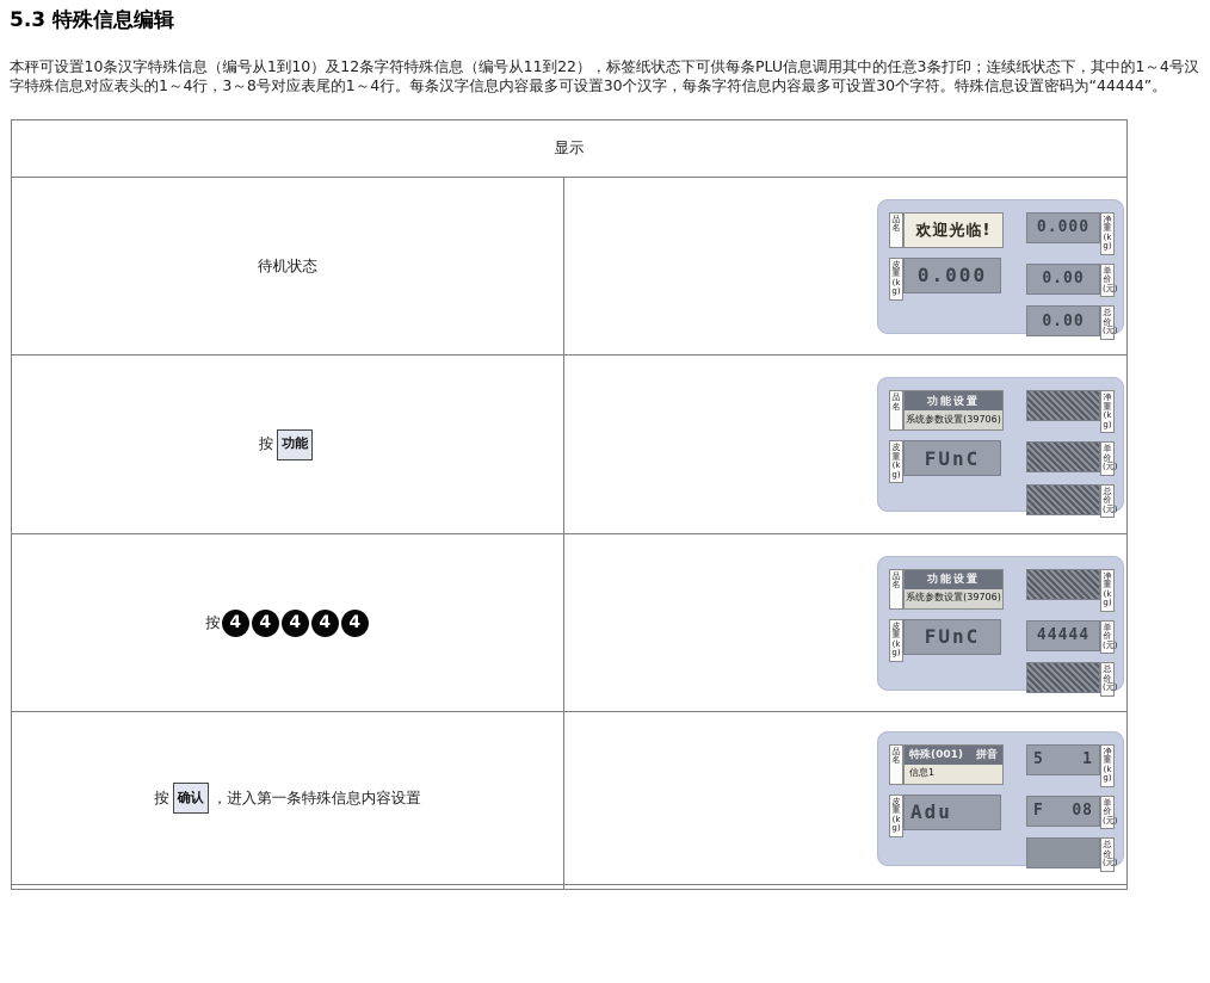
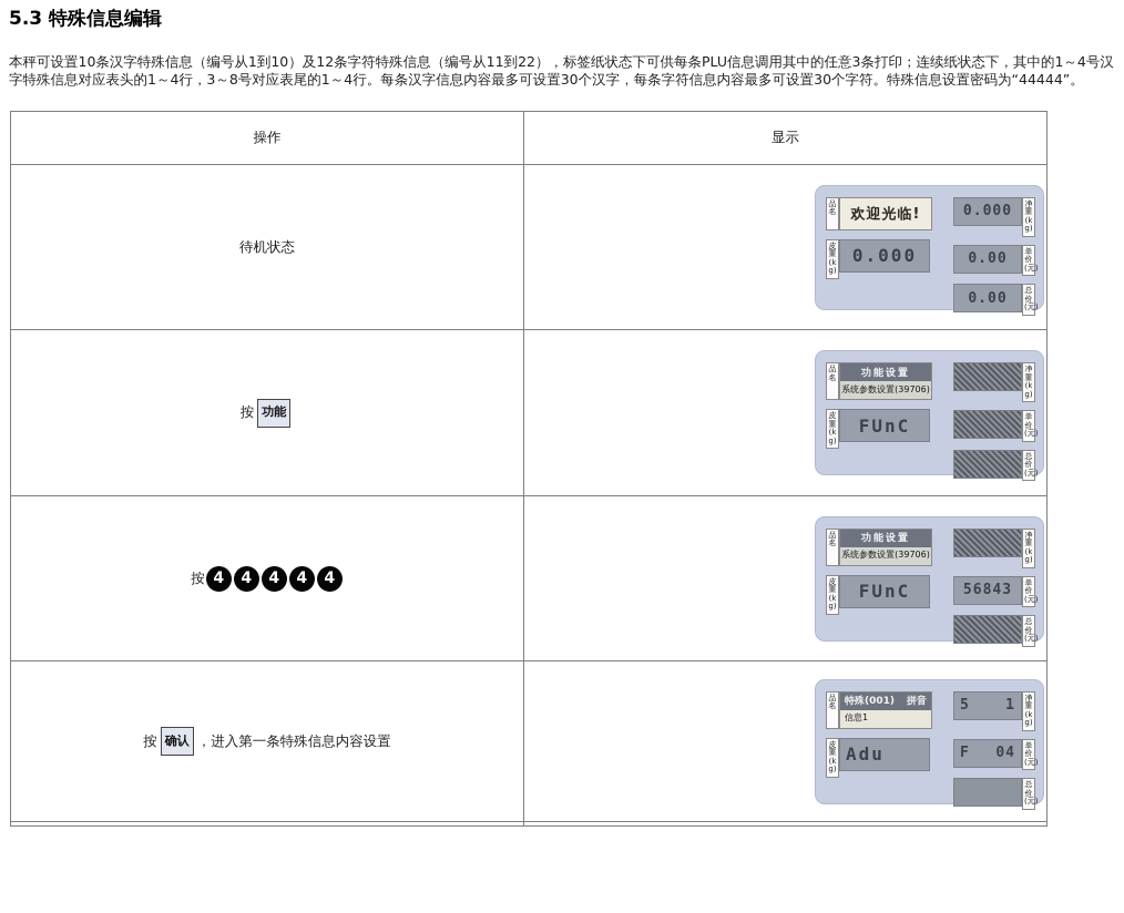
  5.3 特殊信息编辑
  本秤可设置10条汉字特殊信息（编号从1到10）及12条字符特殊信息（编号从11到22），标签纸状态下可供每条PLU信息调用其中的任意3条打印；连续纸状态下，其中的1～4号汉字特殊信息对应表头的1～4行，3～8号对应表尾的1～4行。每条汉字信息内容最多可设置30个汉字，每条字符信息内容最多可设置30个字符。特殊信息设置密码为“44444”。
+ 操作
  显示
  待机状态
  品名
  欢迎光临!
  皮重(kg)
  0.000
  0.000
  净重(kg)
  0.00
  单价(元)
  0.00
  总价(元)
  按
  功能
  品名
  功能设置
  系统参数设置(39706)
  皮重(kg)
  FUnC
  净重(kg)
  单价(元)
  总价(元)
  按
  4
  4
  4
  4
  4
  品名
  功能设置
  系统参数设置(39706)
  皮重(kg)
  FUnC
  净重(kg)
- 44444
+ 56843
  单价(元)
  总价(元)
  按
  确认
  ，进入第一条特殊信息内容设置
  品名
  特殊(001)
  拼音
  信息1
  皮重(kg)
  Adu
  5
  1
  净重(kg)
  F
- 08
+ 04
  单价(元)
  总价(元)
